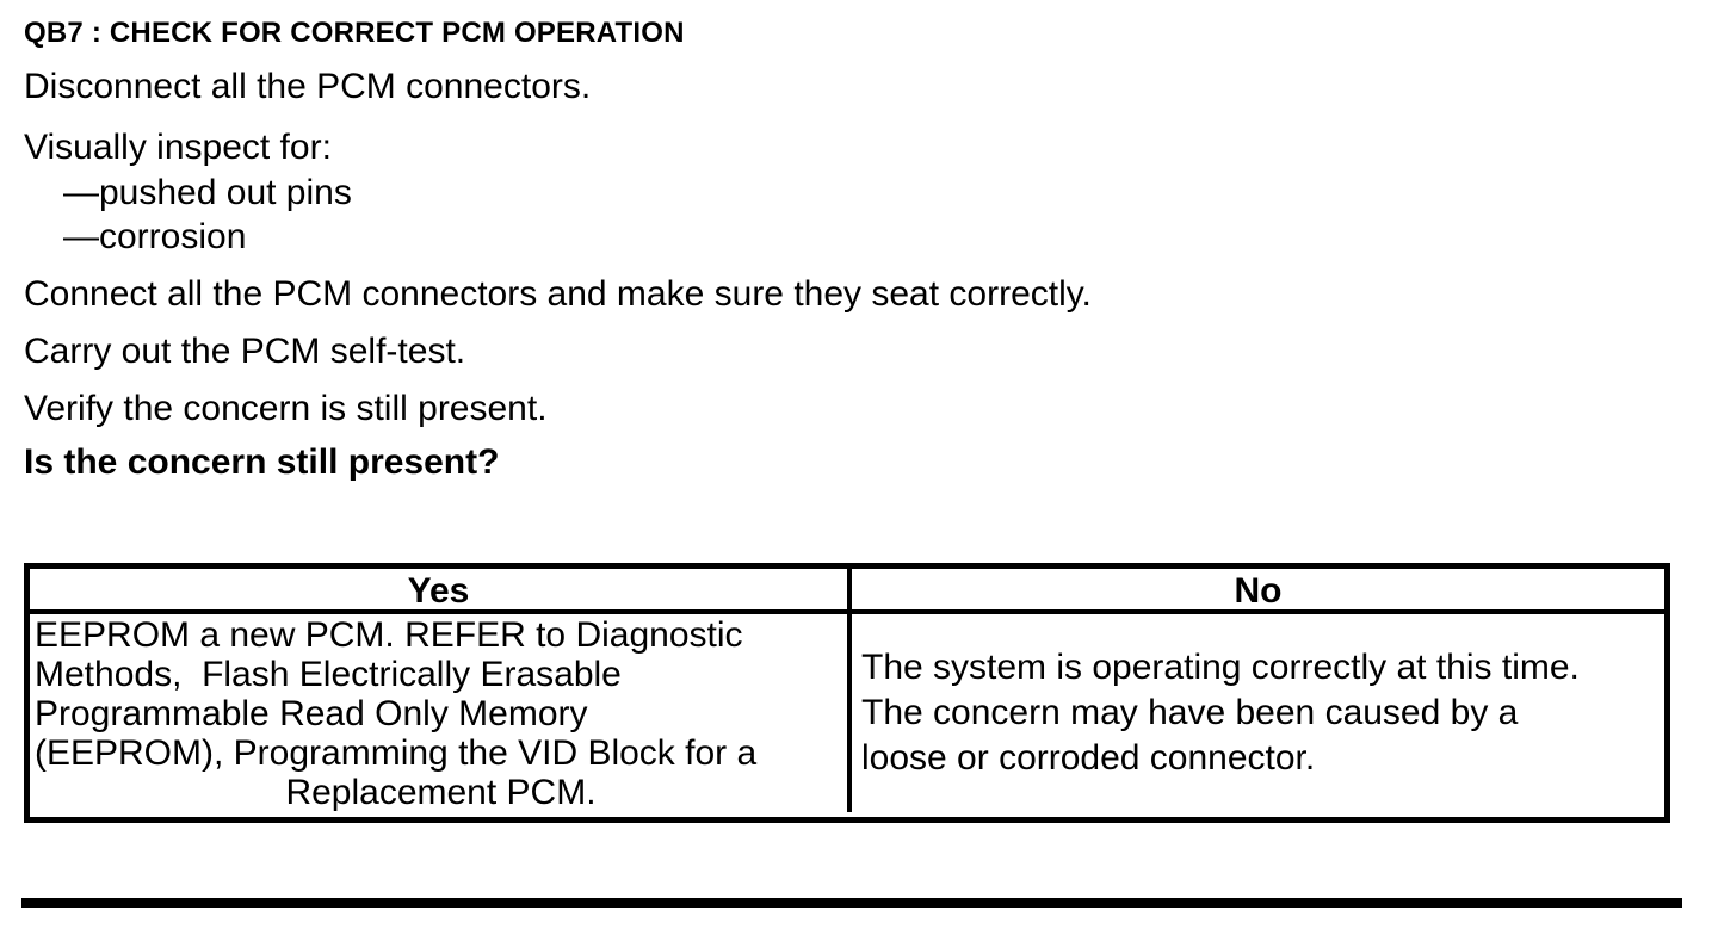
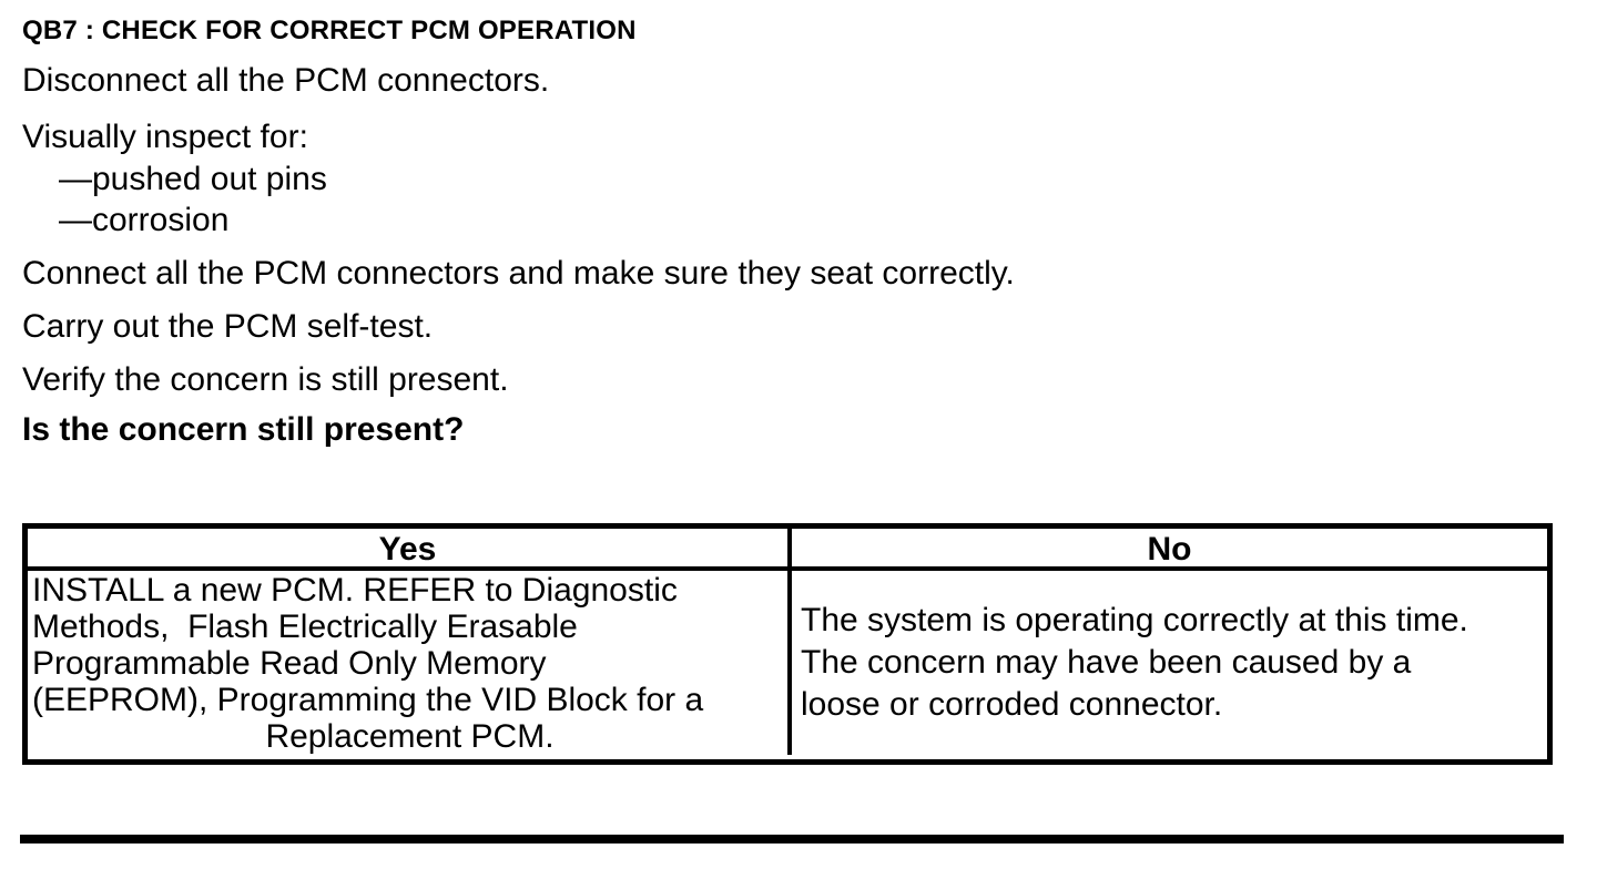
  QB7 : CHECK FOR CORRECT PCM OPERATION
  Disconnect all the PCM connectors.
  Visually inspect for:
  —pushed out pins
  —corrosion
  Connect all the PCM connectors and make sure they seat correctly.
  Carry out the PCM self-test.
  Verify the concern is still present.
  Is the concern still present?
  Yes
  No
- EEPROM a new PCM. REFER to Diagnostic
+ INSTALL a new PCM. REFER to Diagnostic
  Methods, Flash Electrically Erasable
  Programmable Read Only Memory
  (EEPROM), Programming the VID Block for a
  Replacement PCM.
  The system is operating correctly at this time.
  The concern may have been caused by a
  loose or corroded connector.
